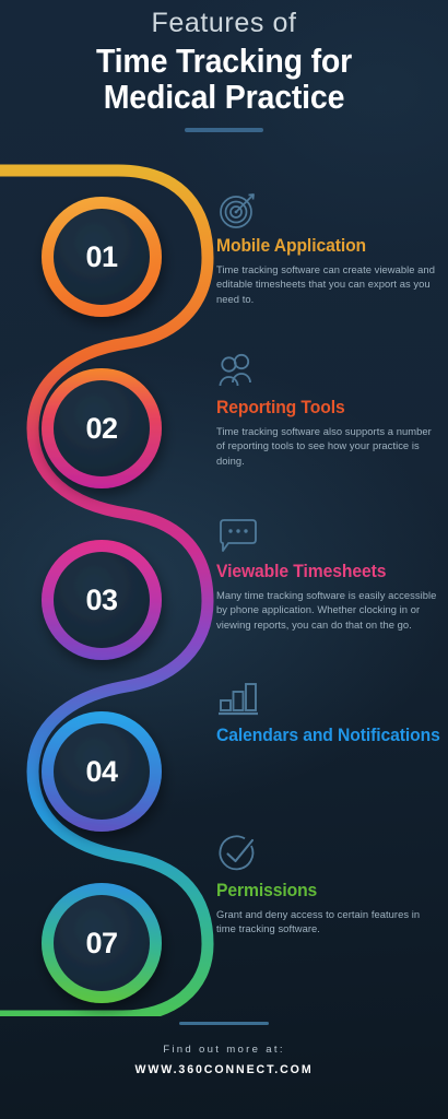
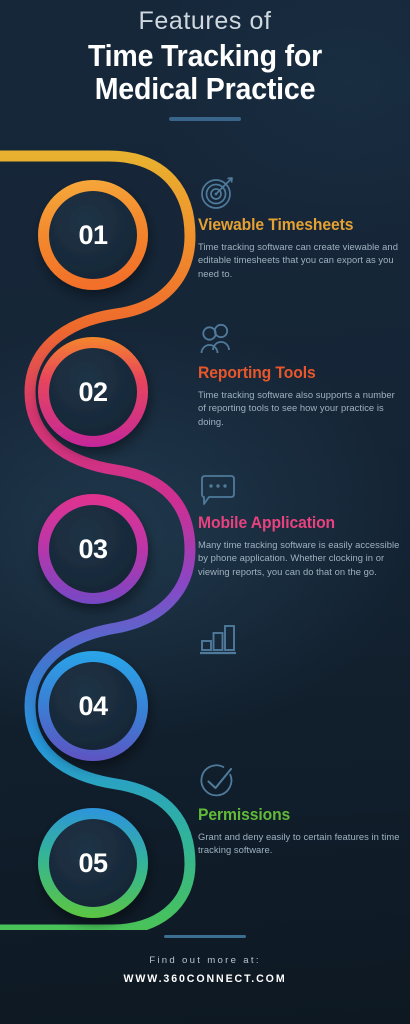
  Features of
  Time Tracking for
  Medical Practice
  01
  02
  03
  04
- 07
+ 05
- Mobile Application
+ Viewable Timesheets
  Time tracking software can create viewable and editable timesheets that you can export as you need to.
  Reporting Tools
  Time tracking software also supports a number of reporting tools to see how your practice is doing.
- Viewable Timesheets
+ Mobile Application
  Many time tracking software is easily accessible by phone application. Whether clocking in or viewing reports, you can do that on the go.
- Calendars and Notifications
  Permissions
- Grant and deny access to certain features in time tracking software.
+ Grant and deny easily to certain features in time tracking software.
  Find out more at:
  WWW.360CONNECT.COM
